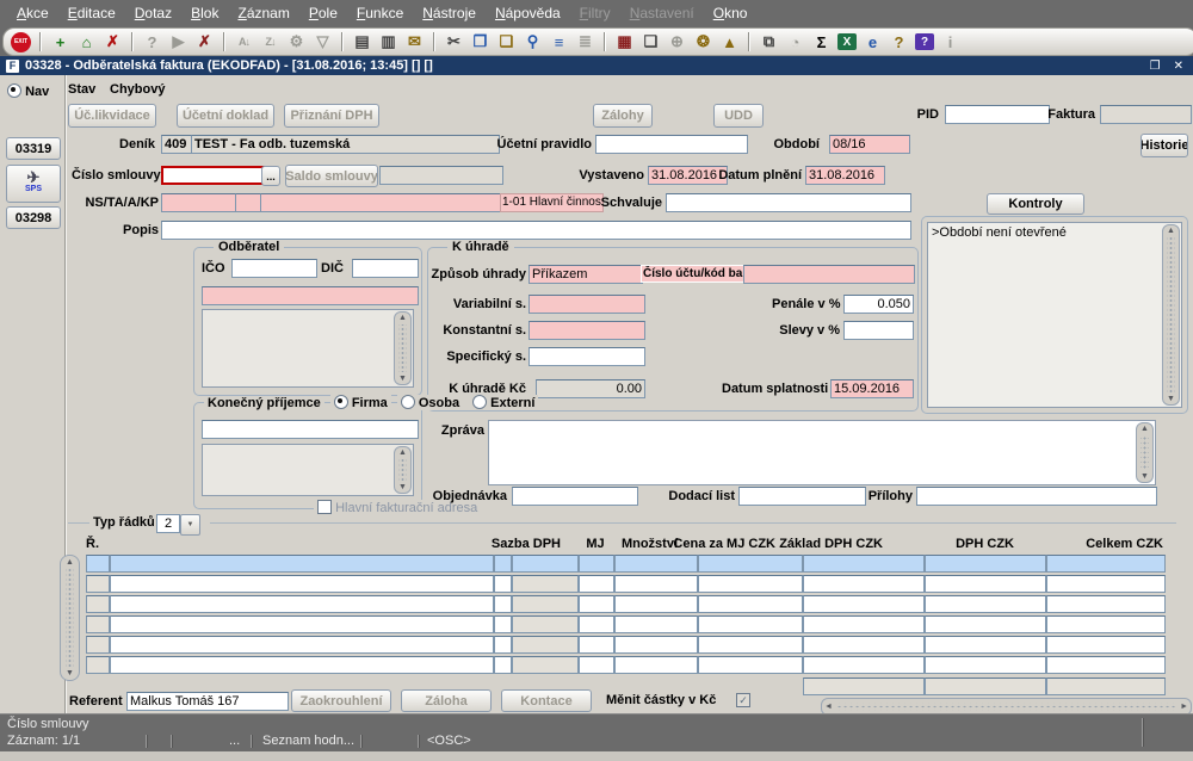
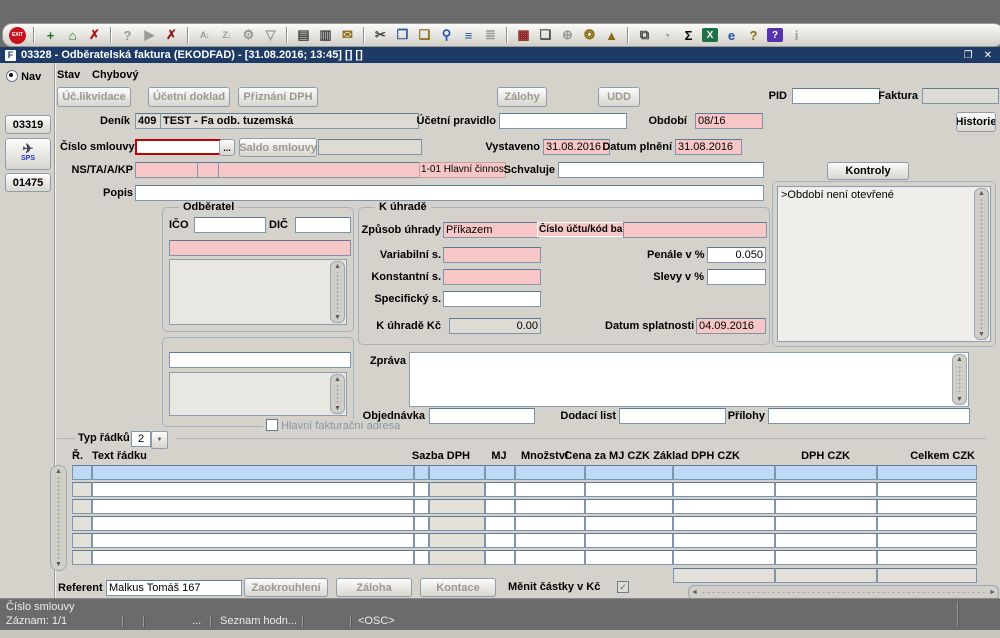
- Akce
- Editace
- Dotaz
- Blok
- Záznam
- Pole
- Funkce
- Nástroje
- Nápověda
- Filtry
- Nastavení
- Okno
  +
  ⌂
  ✗
  ?
  ▶
  ✗
  A↓
  Z↓
  ⚙
  ▽
  ▤
  ▥
  ✉
  ✂
  ❐
  ❏
  ⚲
  ≡
  ≣
  ▦
  ❑
  ⊕
  ❂
  ▲
  ⧉
  ◔
  Σ
  X
  e
  ?
  ?
  i
  F
  03328 - Odběratelská faktura (EKODFAD) - [31.08.2016; 13:45] [] []
  ❐
  ✕
  Nav
  03319
  ✈
- 03298
+ 01475
  Stav
  Chybový
  Úč.likvidace
  Účetní doklad
  Přiznání DPH
  Zálohy
  UDD
  PID
  Faktura
  Deník
  409
  TEST - Fa odb. tuzemská
  Účetní pravidlo
  Období
  08/16
  Historie
  Číslo smlouvy
  ...
  Saldo smlouvy
  Vystaveno
  31.08.2016
  Datum plnění
  31.08.2016
  NS/TA/A/KP
  1-01 Hlavní činnos
  Schvaluje
  Kontroly
  Popis
  >Období není otevřené
  Odběratel
  IČO
  DIČ
  K úhradě
  Způsob úhrady
  Příkazem
  Číslo účtu/kód ba
  Variabilní s.
  Penále v %
  0.050
  Konstantní s.
  Slevy v %
  Specifický s.
  K úhradě Kč
  0.00
  Datum splatnosti
- 15.09.2016
+ 04.09.2016
- Konečný příjemce
- Firma
- Osoba
- Externí
  Hlavní fakturační adresa
  Zpráva
  Objednávka
  Dodací list
  Přílohy
  Typ řádků
  2
  Ř.
+ Text řádku
  Sazba DPH
  MJ
  Množství
  Cena za MJ CZK
  Základ DPH CZK
  DPH CZK
  Celkem CZK
  Referent
  Malkus Tomáš 167
  Zaokrouhlení
  Záloha
  Kontace
  Měnit částky v Kč
  Číslo smlouvy
  Záznam: 1/1
  ...
  Seznam hodn...
  <OSC>
